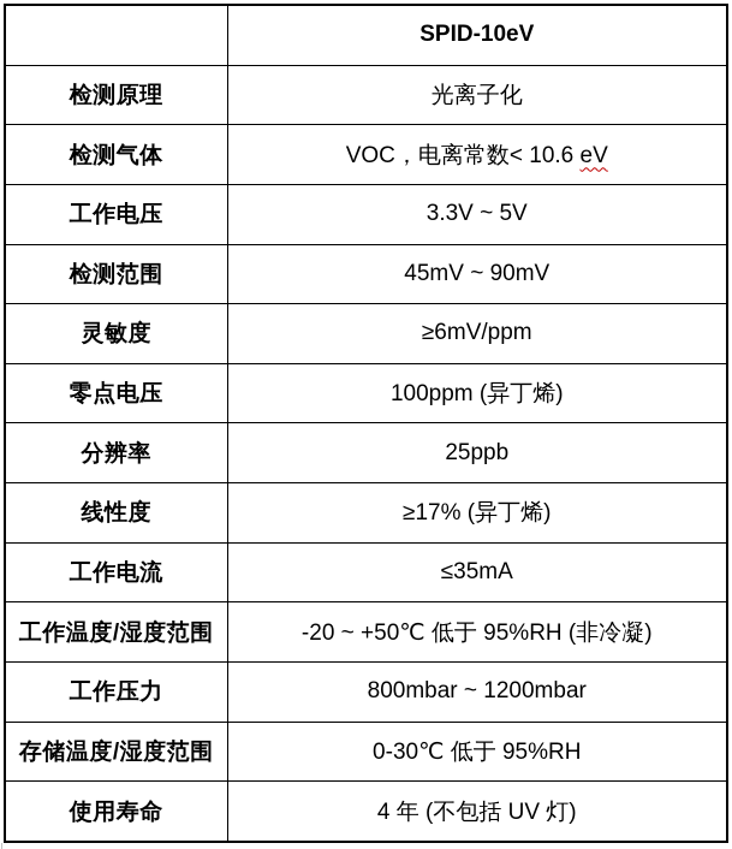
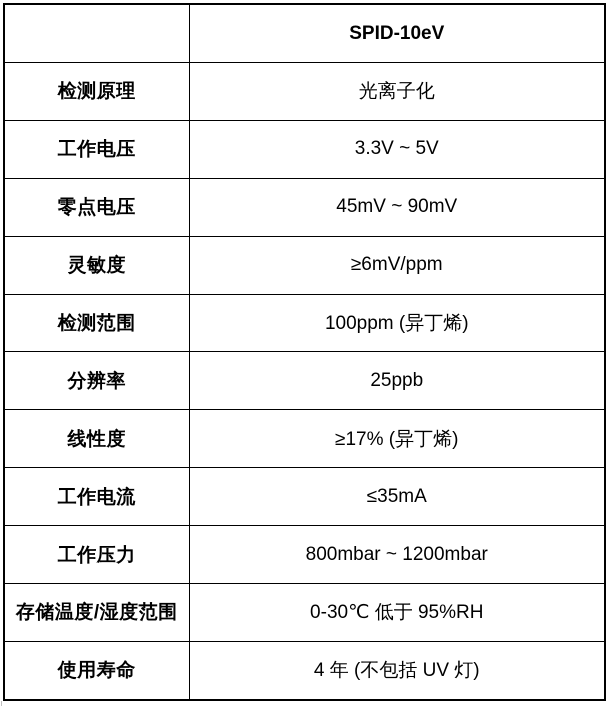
  	SPID-10eV
  检测原理	光离子化
- 检测气体	VOC，电离常数< 10.6 eV
  工作电压	3.3V ~ 5V
- 检测范围	45mV ~ 90mV
+ 零点电压	45mV ~ 90mV
  灵敏度	≥6mV/ppm
- 零点电压	100ppm (异丁烯)
+ 检测范围	100ppm (异丁烯)
  分辨率	25ppb
  线性度	≥17% (异丁烯)
  工作电流	≤35mA
- 工作温度/湿度范围	-20 ~ +50℃ 低于 95%RH (非冷凝)
  工作压力	800mbar ~ 1200mbar
  存储温度/湿度范围	0-30℃ 低于 95%RH
  使用寿命	4 年 (不包括 UV 灯)
